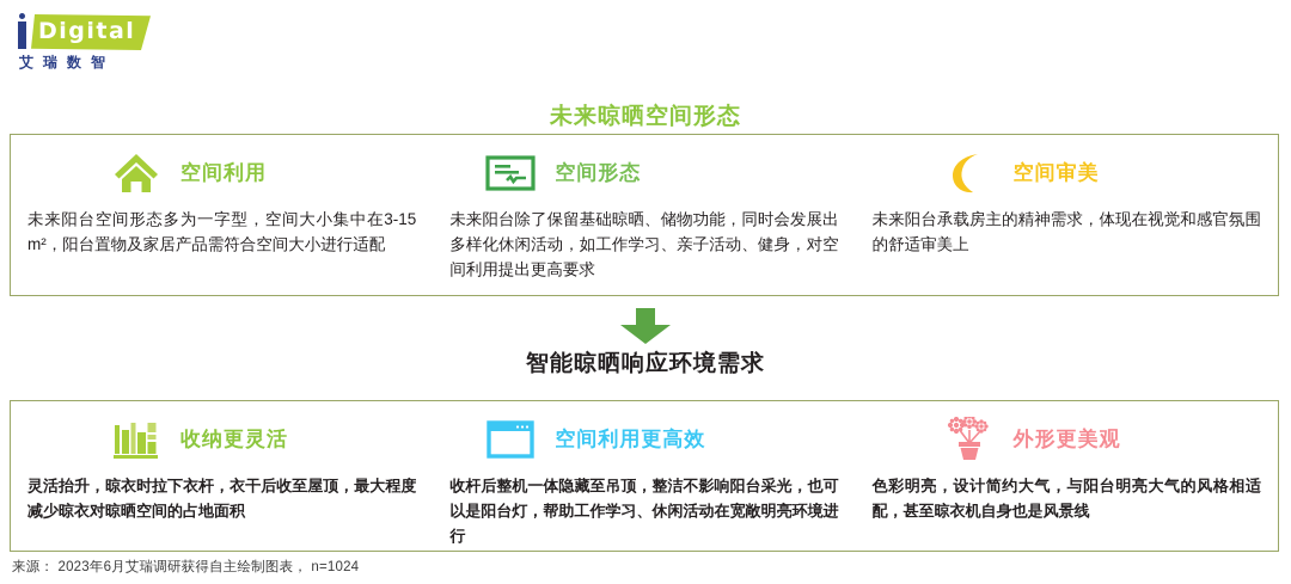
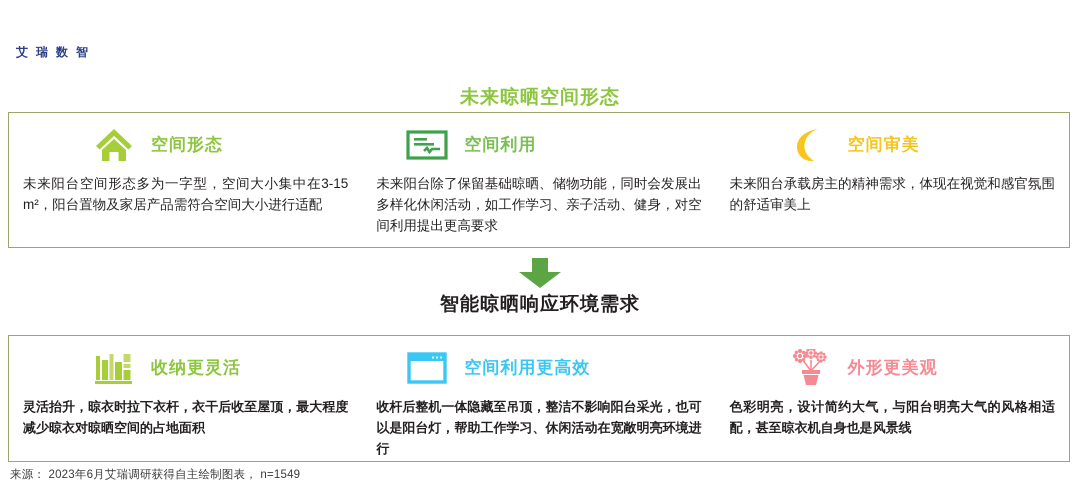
- Digital
  艾瑞数智
  未来晾晒空间形态
- 空间利用
+ 空间形态
  未来阳台空间形态多为一字型，空间大小集中在3-15 m²，阳台置物及家居产品需符合空间大小进行适配
- 空间形态
+ 空间利用
  未来阳台除了保留基础晾晒、储物功能，同时会发展出多样化休闲活动，如工作学习、亲子活动、健身，对空间利用提出更高要求
  空间审美
  未来阳台承载房主的精神需求，体现在视觉和感官氛围的舒适审美上
  智能晾晒响应环境需求
  收纳更灵活
  灵活抬升，晾衣时拉下衣杆，衣干后收至屋顶，最大程度减少晾衣对晾晒空间的占地面积
  空间利用更高效
  收杆后整机一体隐藏至吊顶，整洁不影响阳台采光，也可以是阳台灯，帮助工作学习、休闲活动在宽敞明亮环境进行
  外形更美观
  色彩明亮，设计简约大气，与阳台明亮大气的风格相适配，甚至晾衣机自身也是风景线
- 来源： 2023年6月艾瑞调研获得自主绘制图表， n=1024
+ 来源： 2023年6月艾瑞调研获得自主绘制图表， n=1549
